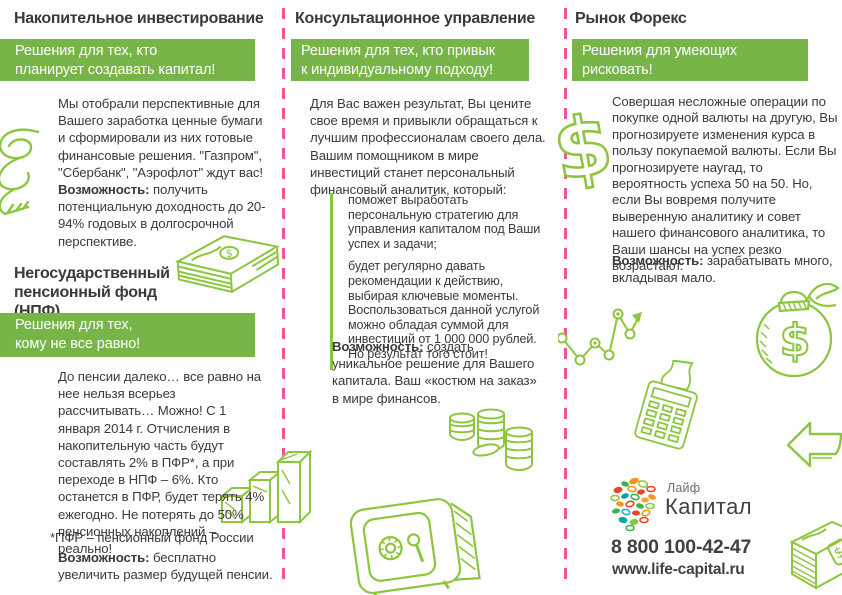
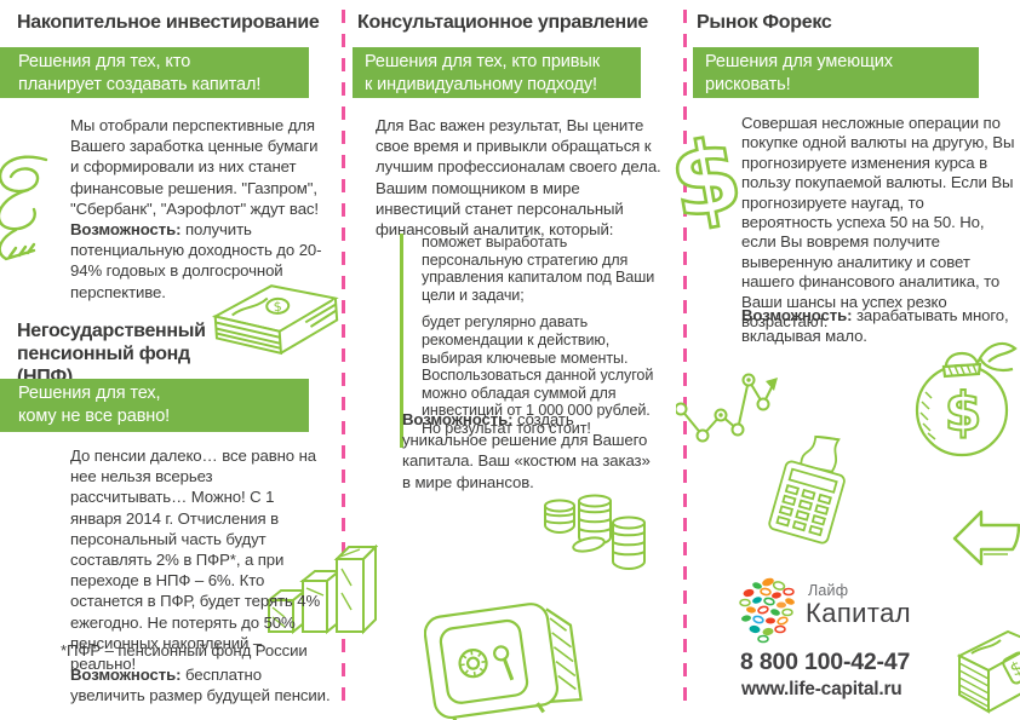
  $
  Накопительное инвестирование
  Решения для тех, кто
  планирует создавать капитал!
- Мы отобрали перспективные для Вашего заработка ценные бумаги и сформировали из них готовые финансовые решения. "Газпром", "Сбербанк", "Аэрофлот" ждут вас!
+ Мы отобрали перспективные для Вашего заработка ценные бумаги и сформировали из них станет финансовые решения. "Газпром", "Сбербанк", "Аэрофлот" ждут вас!
  Возможность: получить потенциальную доходность до 20-94% годовых в долгосрочной перспективе.
  Негосударственный пенсионный фонд (НПФ)
  Решения для тех,
  кому не все равно!
- До пенсии далеко… все равно на нее нельзя всерьез рассчитывать… Можно! С 1 января 2014 г. Отчисления в накопительную часть будут составлять 2% в ПФР*, а при переходе в НПФ – 6%. Кто останется в ПФР, будет терять 4% ежегодно. Не потерять до 50% пенсионных накоплений – реально!
+ До пенсии далеко… все равно на нее нельзя всерьез рассчитывать… Можно! С 1 января 2014 г. Отчисления в персональный часть будут составлять 2% в ПФР*, а при переходе в НПФ – 6%. Кто останется в ПФР, будет терять 4% ежегодно. Не потерять до 50% пенсионных накоплений – реально!
  *ПФР – пенсионный фонд России
  Возможность: бесплатно увеличить размер будущей пенсии.
  Консультационное управление
  Решения для тех, кто привык
  к индивидуальному подходу!
  Для Вас важен результат, Вы цените свое время и привыкли обращаться к лучшим профессионалам своего дела.
  Вашим помощником в мире инвестиций станет персональный финансовый аналитик, который:
- поможет выработать персональную стратегию для управления капиталом под Ваши успех и задачи;
+ поможет выработать персональную стратегию для управления капиталом под Ваши цели и задачи;
  будет регулярно давать рекомендации к действию, выбирая ключевые моменты. Воспользоваться данной услугой можно обладая суммой для инвестиций от 1 000 000 рублей. Но результат того стоит!
  Возможность: создать уникальное решение для Вашего капитала. Ваш «костюм на заказ» в мире финансов.
  Рынок Форекс
  Решения для умеющих
  рисковать!
  Совершая несложные операции по покупке одной валюты на другую, Вы прогнозируете изменения курса в пользу покупаемой валюты. Если Вы прогнозируете наугад, то вероятность успеха 50 на 50. Но, если Вы вовремя получите выверенную аналитику и совет нашего финансового аналитика, то Ваши шансы на успех резко возрастают.
  Возможность: зарабатывать много, вкладывая мало.
  Лайф
  Капитал
  8 800 100-42-47
  www.life-capital.ru
